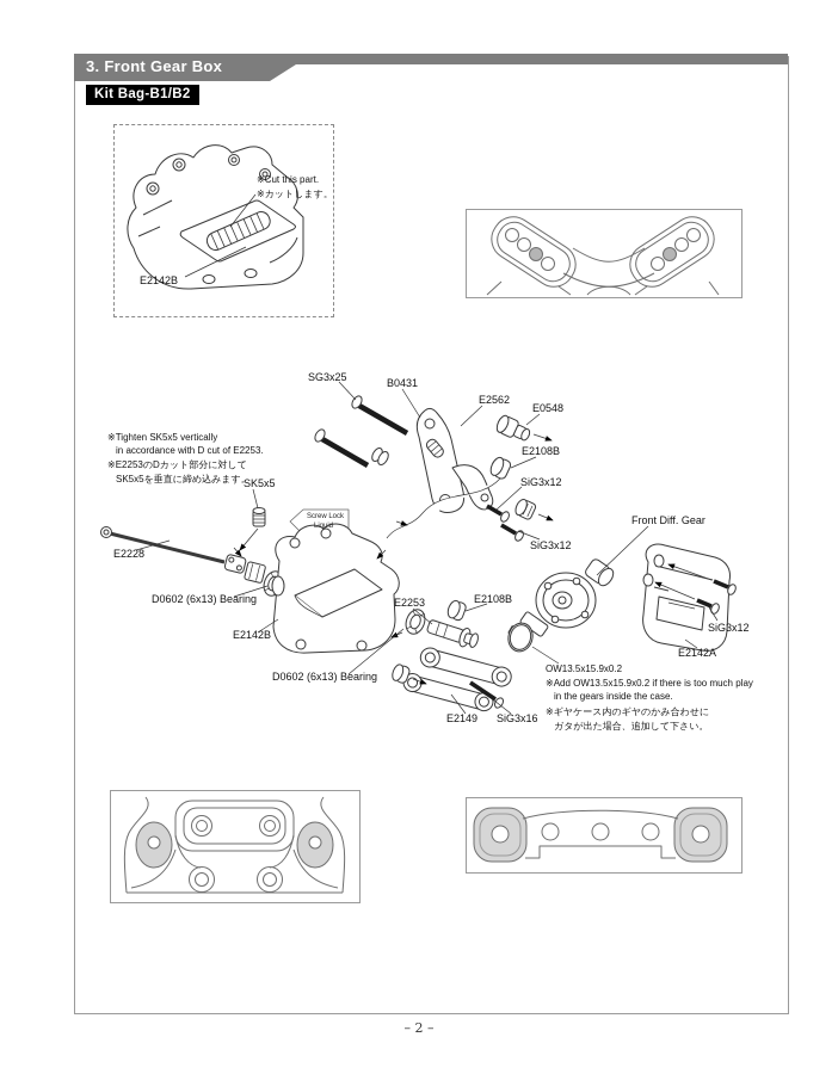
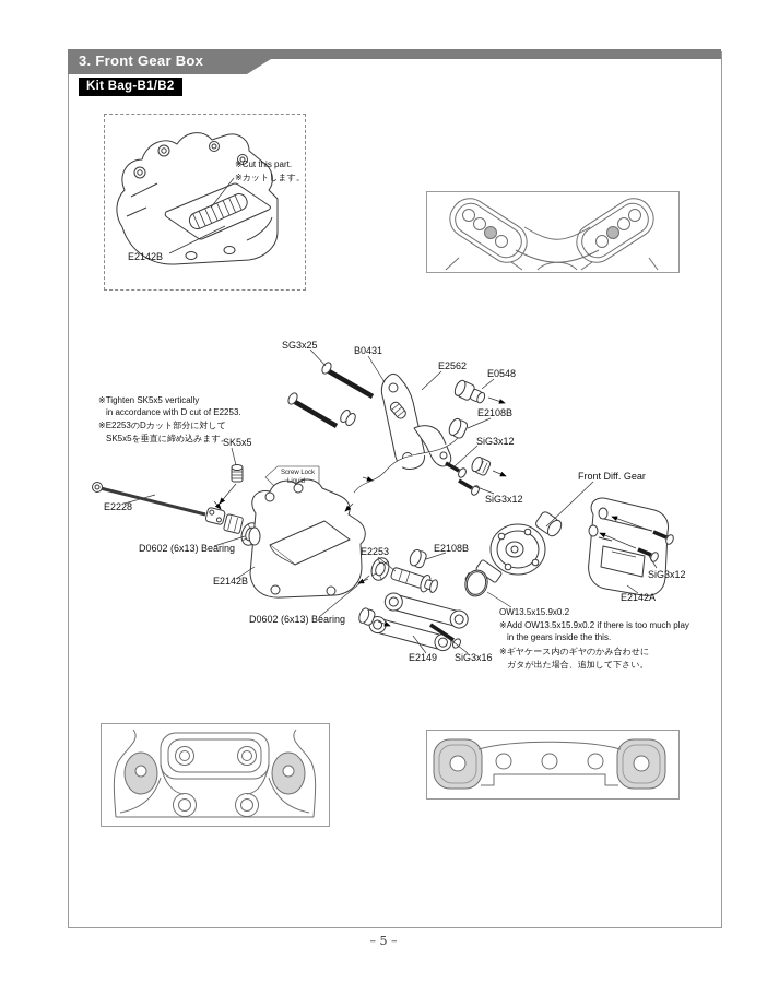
  3. Front Gear Box
  Kit Bag-B1/B2
  ※Cut this part.
  ※カットします。
  E2142B
  SG3x25
  B0431
  E2562
  E0548
  E2108B
  SiG3x12
  SiG3x12
  Front Diff. Gear
  SK5x5
  E2228
  D0602 (6x13) Bearing
  E2142B
  E2253
  E2108B
  D0602 (6x13) Bearing
  E2149
  SiG3x16
  E2142A
  SiG3x12
  ※Tighten SK5x5 vertically
  in accordance with D cut of E2253.
  ※E2253のDカット部分に対して
  SK5x5を垂直に締め込みます。
  OW13.5x15.9x0.2
  ※Add OW13.5x15.9x0.2 if there is too much play
- in the gears inside the case.
+ in the gears inside the this.
  ※ギヤケース内のギヤのかみ合わせに
  ガタが出た場合、追加して下さい。
- – 2 –
+ – 5 –
